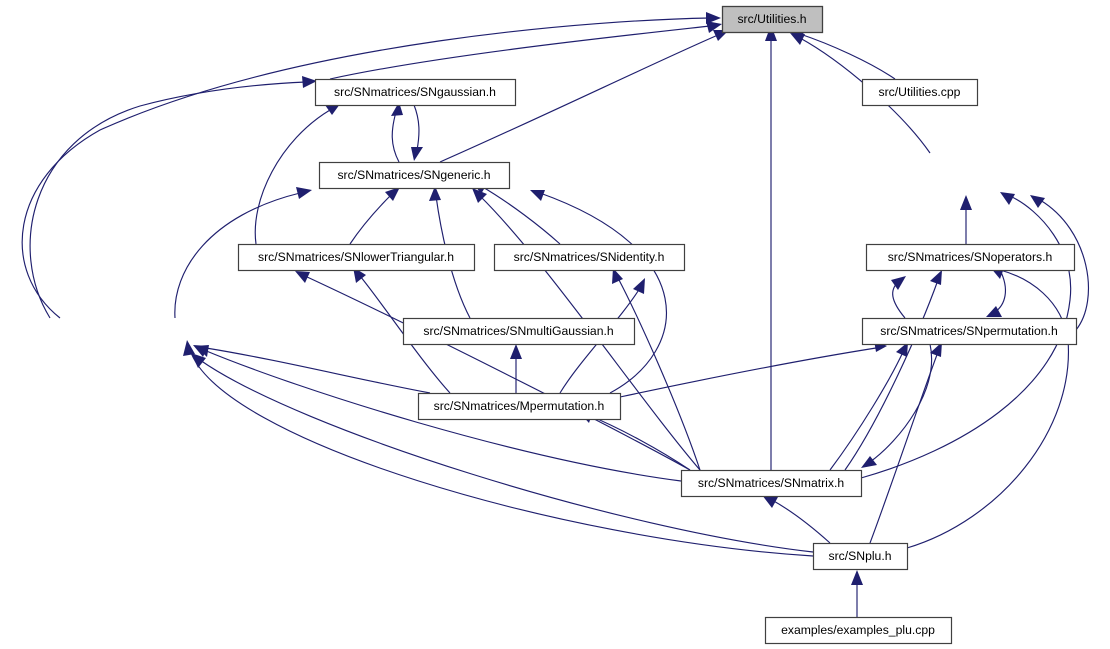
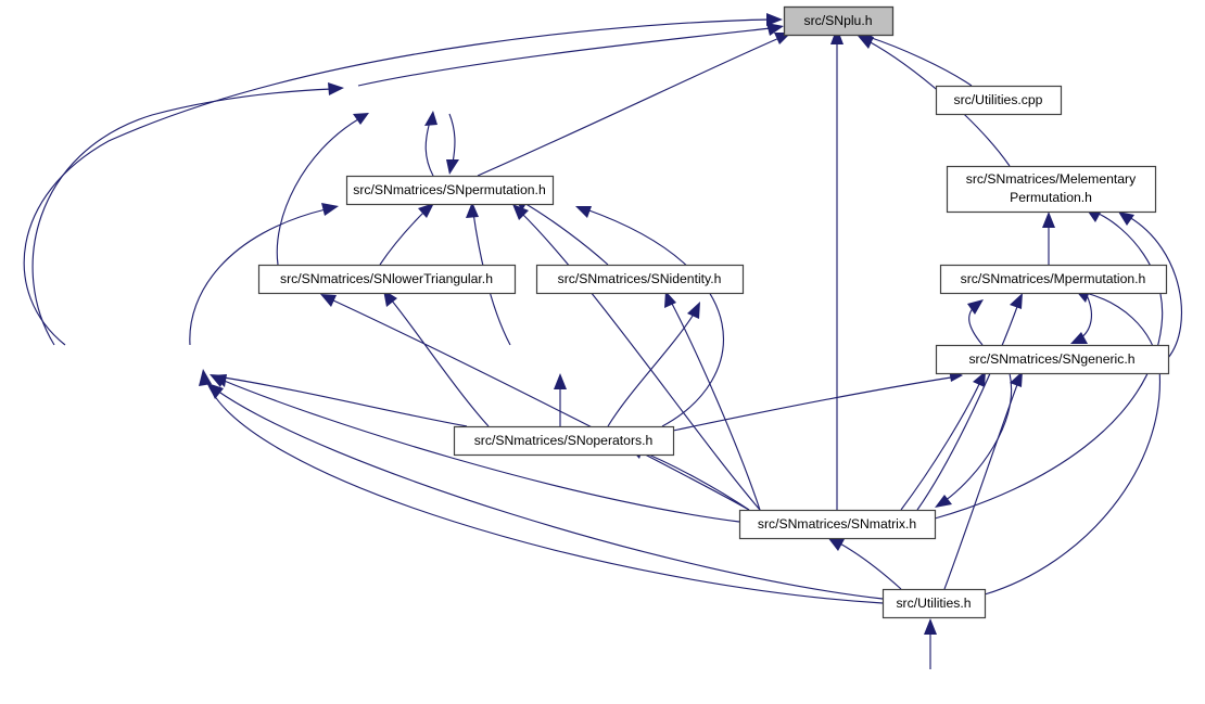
- src/Utilities.h
+ src/SNplu.h
- src/SNmatrices/SNgaussian.h
  src/Utilities.cpp
+ src/SNmatrices/Melementary
+ Permutation.h
- src/SNmatrices/SNgeneric.h
+ src/SNmatrices/SNpermutation.h
  src/SNmatrices/SNlowerTriangular.h
  src/SNmatrices/SNidentity.h
- src/SNmatrices/SNoperators.h
+ src/SNmatrices/Mpermutation.h
- src/SNmatrices/SNmultiGaussian.h
- src/SNmatrices/SNpermutation.h
+ src/SNmatrices/SNgeneric.h
- src/SNmatrices/Mpermutation.h
+ src/SNmatrices/SNoperators.h
  src/SNmatrices/SNmatrix.h
- src/SNplu.h
+ src/Utilities.h
- examples/examples_plu.cpp
